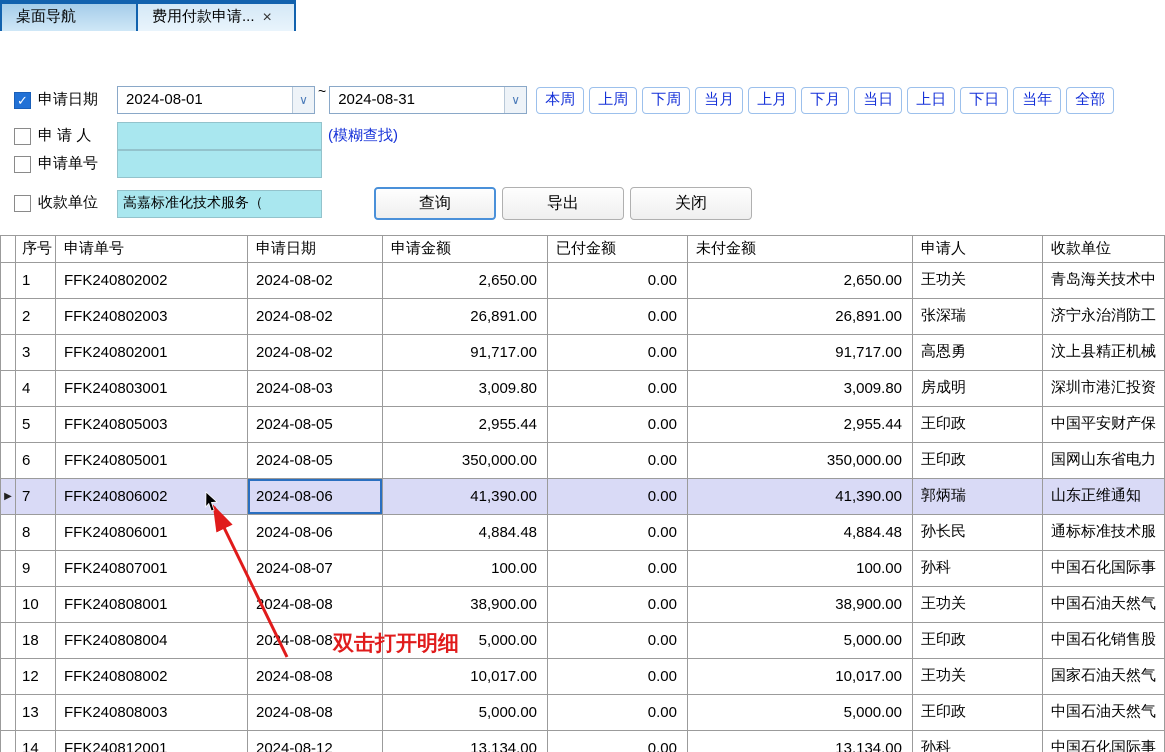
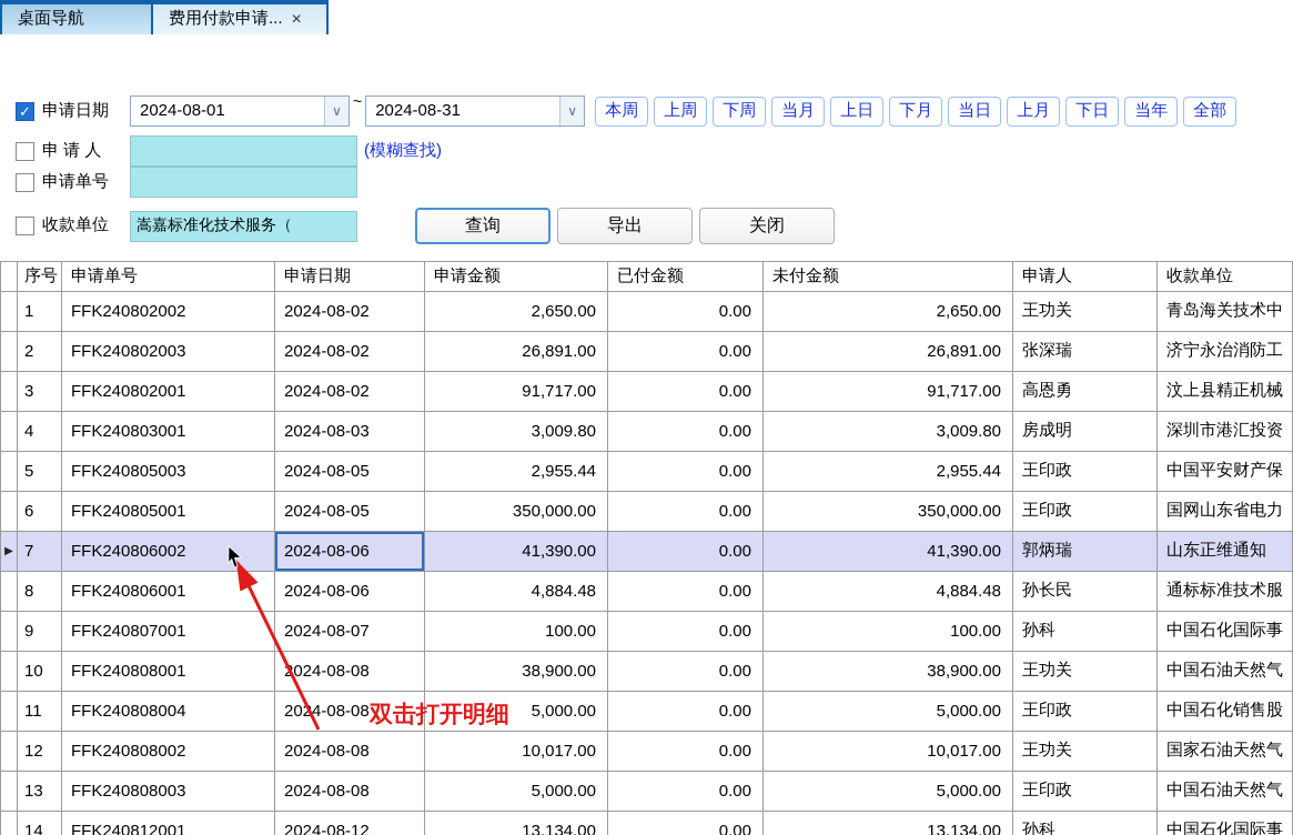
  桌面导航
  费用付款申请...
  ×
  ✓
  申请日期
  2024-08-01
  ∨
  ~
  2024-08-31
  ∨
  本周
  上周
  下周
  当月
- 上月
+ 上日
  下月
  当日
- 上日
+ 上月
  下日
  当年
  全部
  申 请 人
  (模糊查找)
  申请单号
  收款单位
  嵩嘉标准化技术服务（
  查询
  导出
  关闭
  	序号	申请单号	申请日期	申请金额	已付金额	未付金额	申请人	收款单位
  	1	FFK240802002	2024-08-02	2,650.00	0.00	2,650.00	王功关	青岛海关技术中
  	2	FFK240802003	2024-08-02	26,891.00	0.00	26,891.00	张深瑞	济宁永治消防工
  	3	FFK240802001	2024-08-02	91,717.00	0.00	91,717.00	高恩勇	汶上县精正机械
  	4	FFK240803001	2024-08-03	3,009.80	0.00	3,009.80	房成明	深圳市港汇投资
  	5	FFK240805003	2024-08-05	2,955.44	0.00	2,955.44	王印政	中国平安财产保
  	6	FFK240805001	2024-08-05	350,000.00	0.00	350,000.00	王印政	国网山东省电力
  ▶	7	FFK240806002	2024-08-06	41,390.00	0.00	41,390.00	郭炳瑞	山东正维通知
  	8	FFK240806001	2024-08-06	4,884.48	0.00	4,884.48	孙长民	通标标准技术服
  	9	FFK240807001	2024-08-07	100.00	0.00	100.00	孙科	中国石化国际事
  	10	FFK240808001	024-08-08	38,900.00	0.00	38,900.00	王功关	中国石油天然气
- 	18	FFK240808004	2024-08-08	5,000.00	0.00	5,000.00	王印政	中国石化销售股
+ 	11	FFK240808004	2024-08-08	5,000.00	0.00	5,000.00	王印政	中国石化销售股
  	12	FFK240808002	2024-08-08	10,017.00	0.00	10,017.00	王功关	国家石油天然气
  	13	FFK240808003	2024-08-08	5,000.00	0.00	5,000.00	王印政	中国石油天然气
  	14	FFK240812001	2024-08-12	13,134.00	0.00	13,134.00	孙科	中国石化国际事
  双击打开明细
